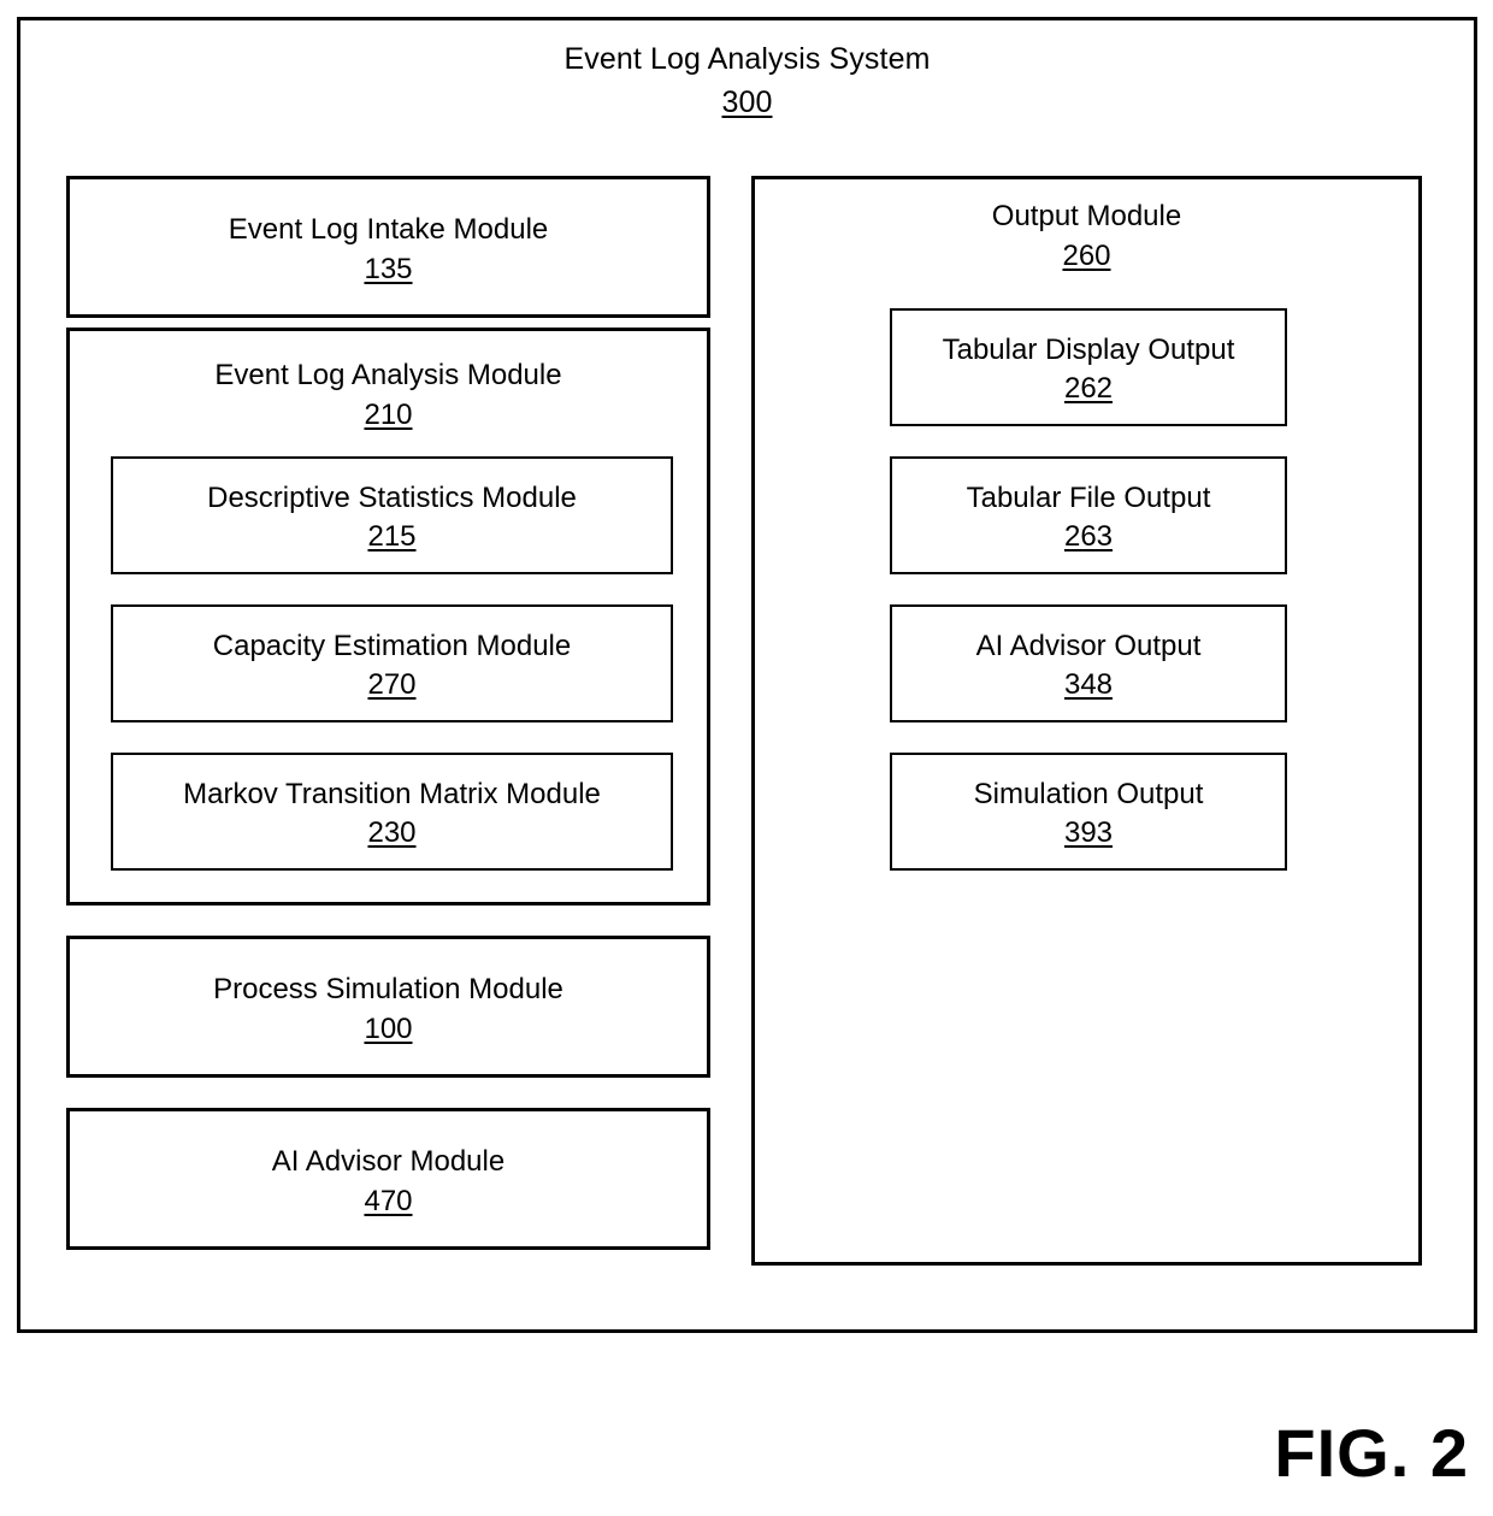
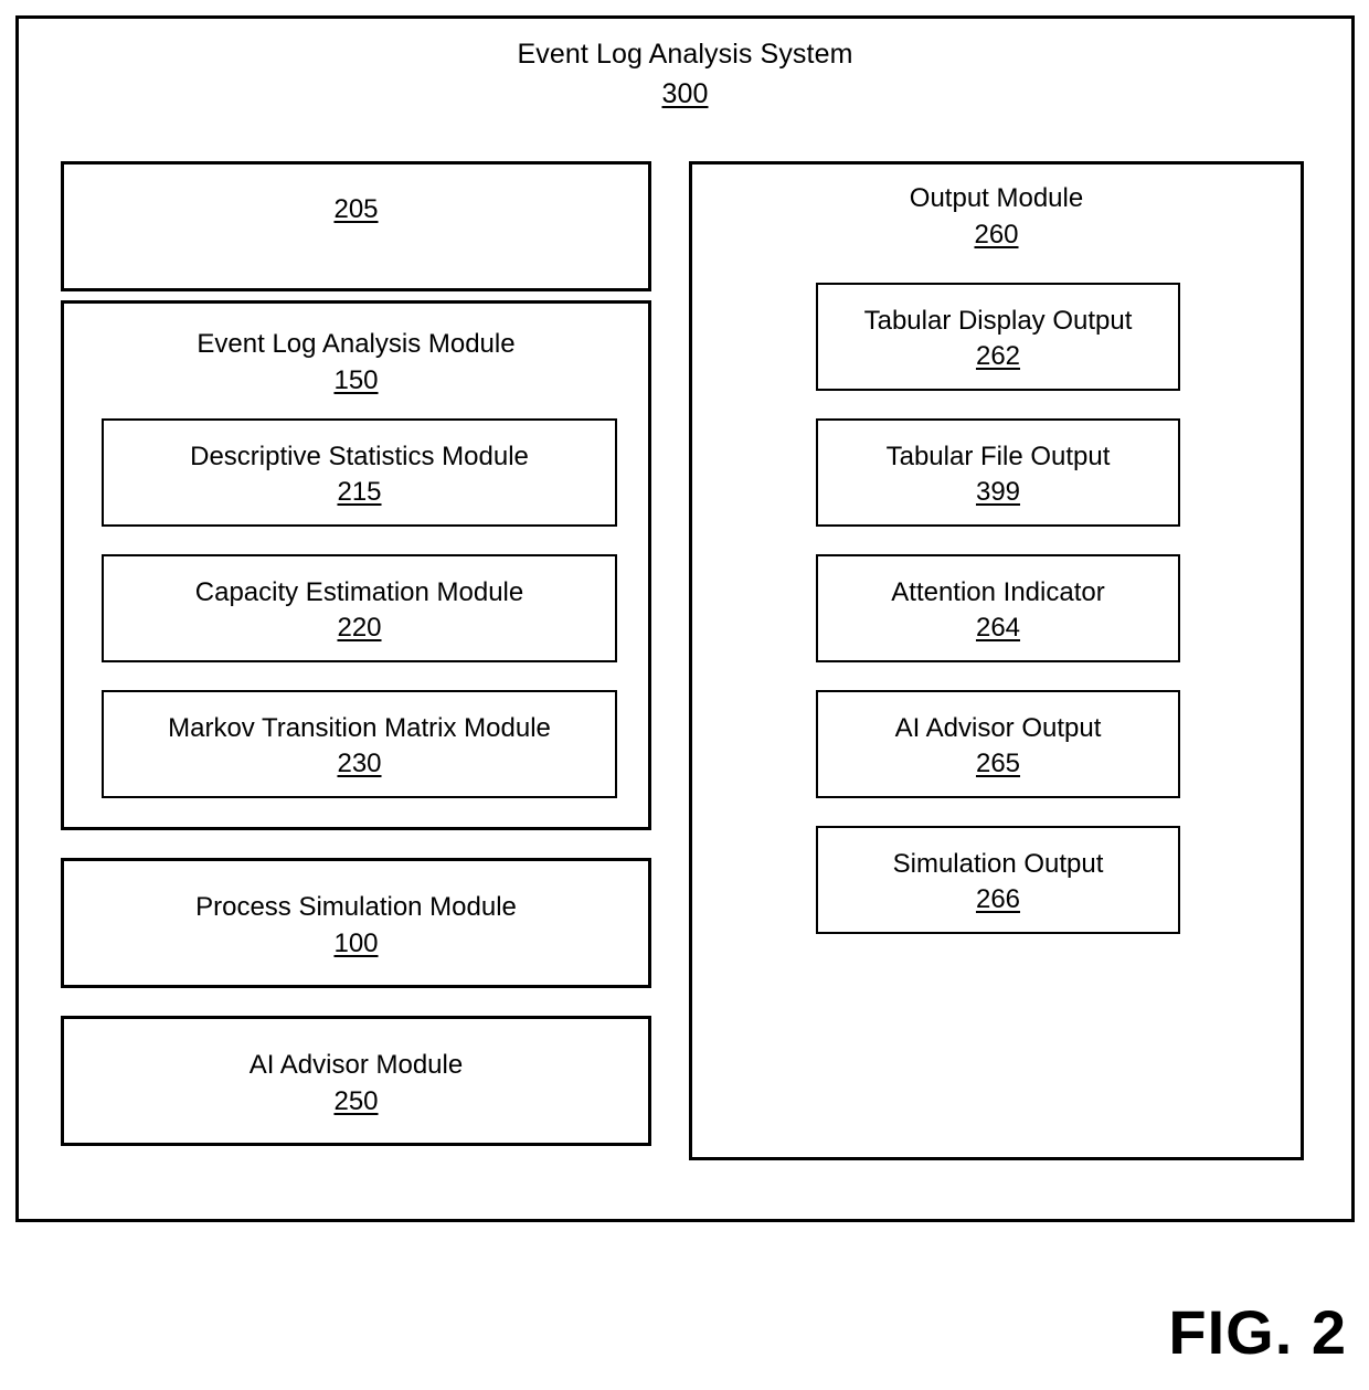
  Event Log Analysis System
  300
- Event Log Intake Module
- 135
+ 205
  Event Log Analysis Module
- 210
+ 150
  Descriptive Statistics Module
  215
  Capacity Estimation Module
- 270
+ 220
  Markov Transition Matrix Module
  230
  Process Simulation Module
  100
  AI Advisor Module
- 470
+ 250
  Output Module
  260
  Tabular Display Output
  262
  Tabular File Output
- 263
+ 399
+ Attention Indicator
+ 264
  AI Advisor Output
- 348
+ 265
  Simulation Output
- 393
+ 266
  FIG. 2
